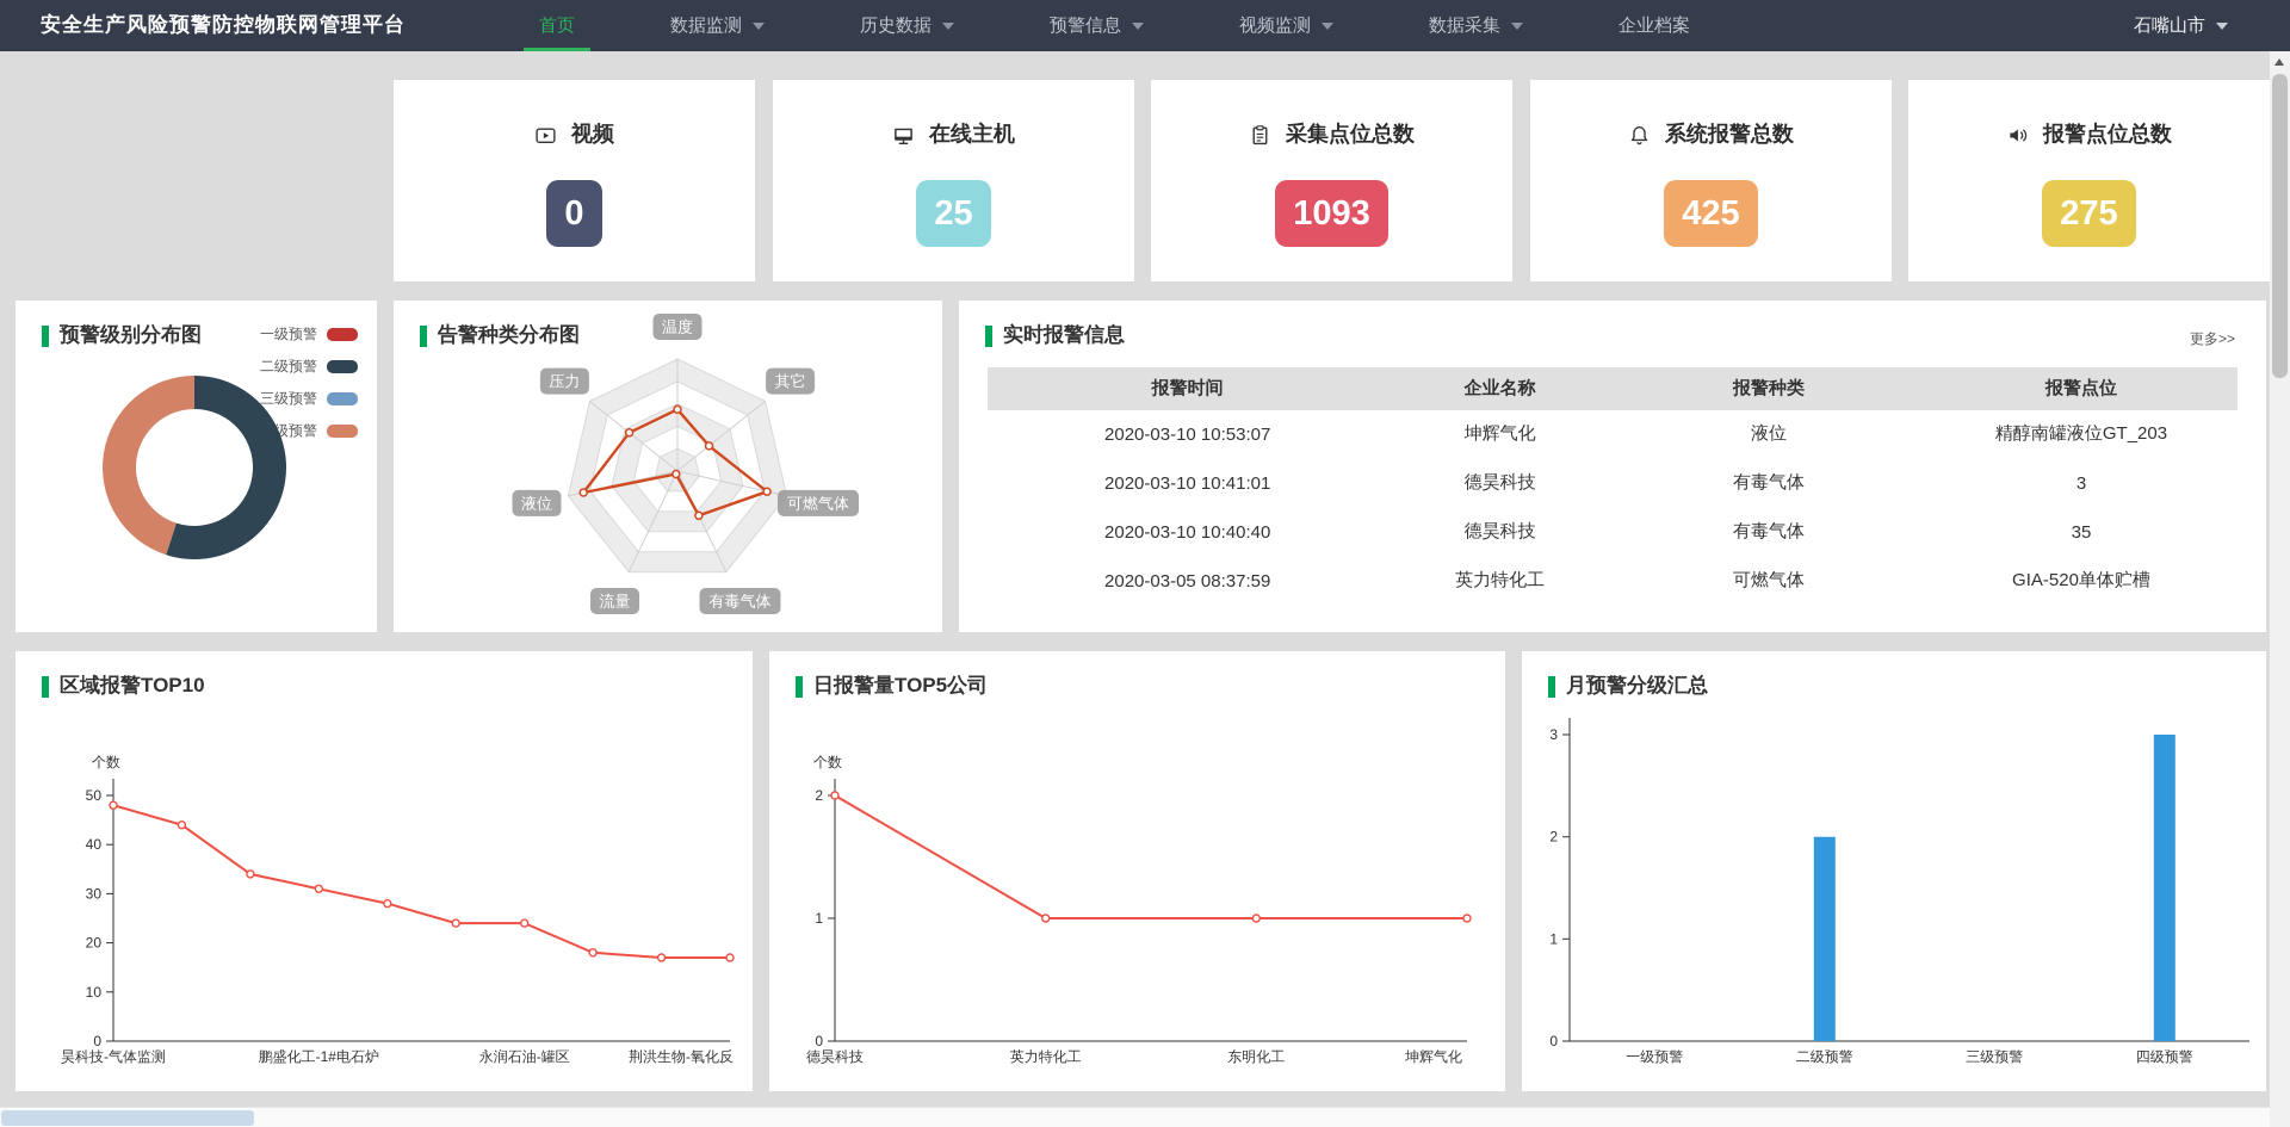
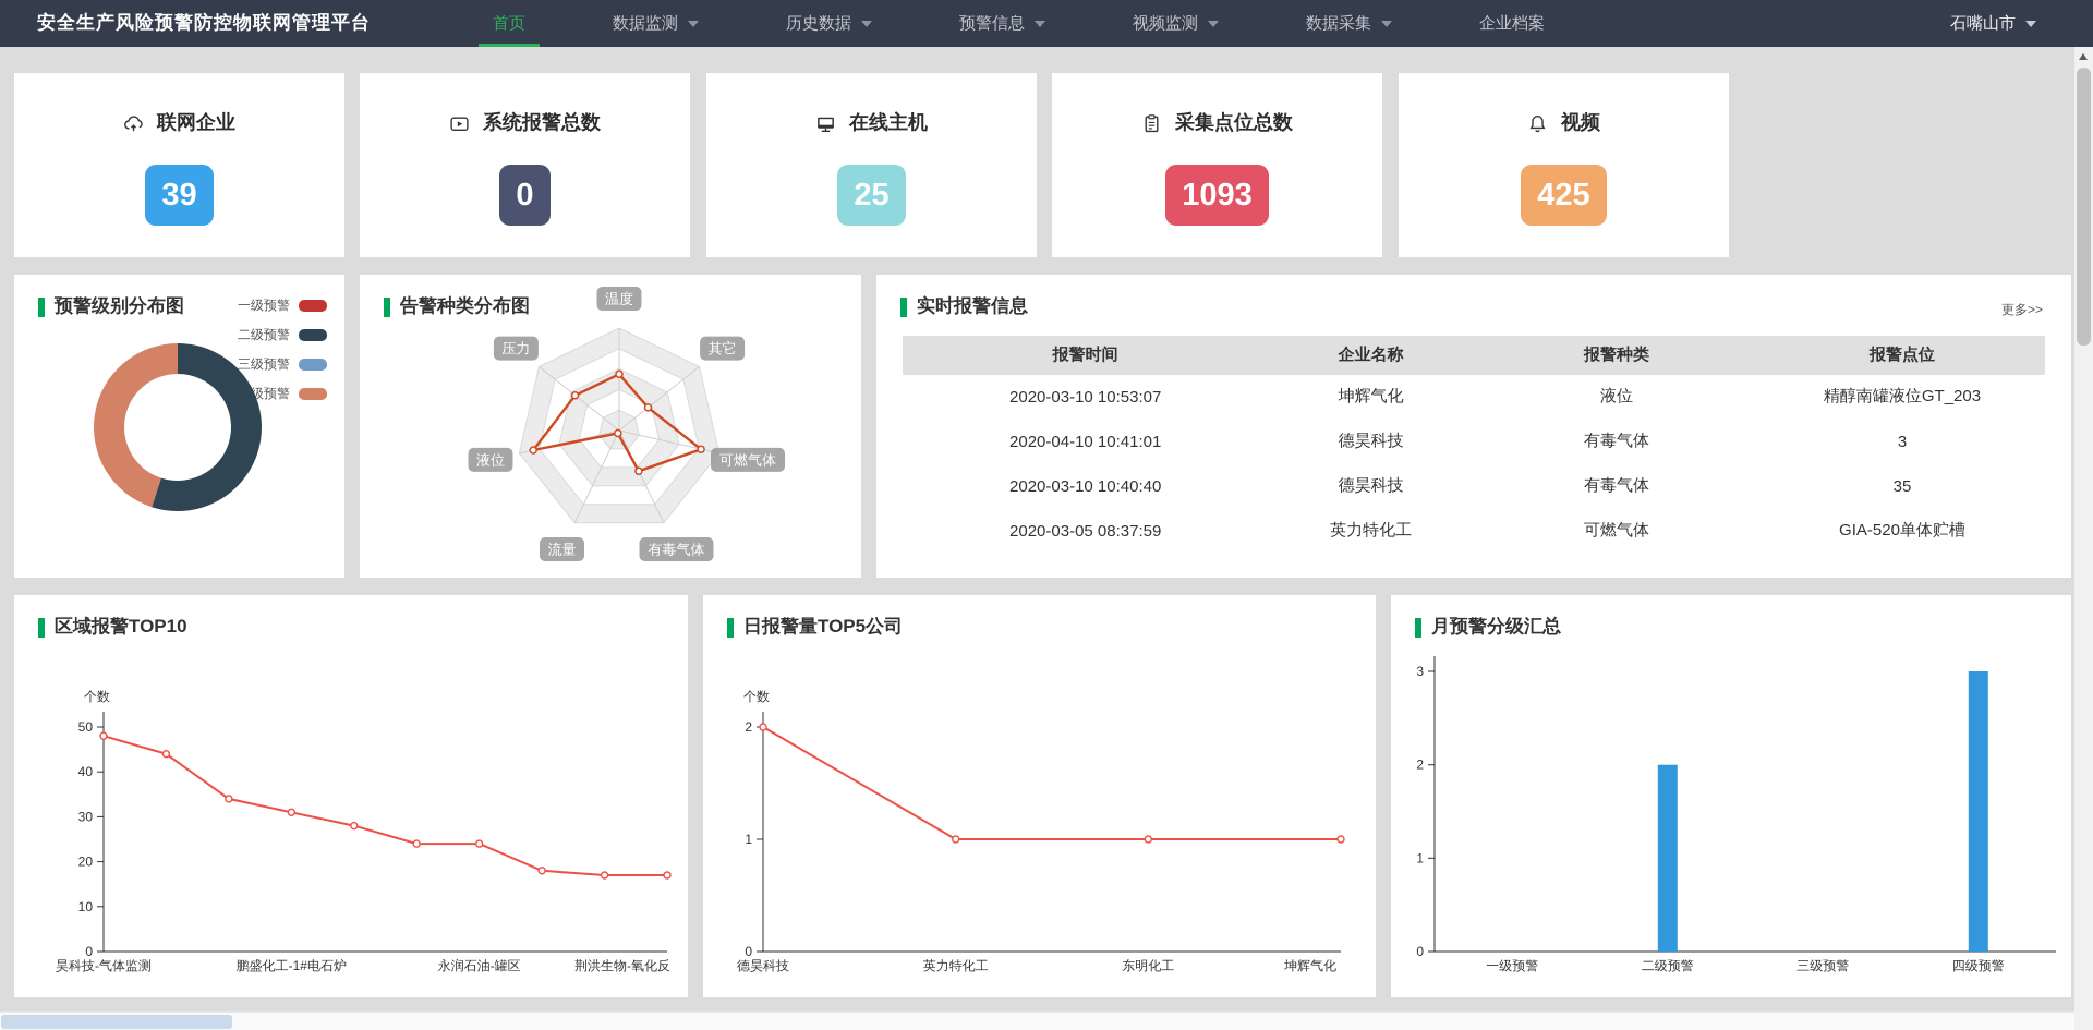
  安全生产风险预警防控物联网管理平台
  首页
  数据监测
  历史数据
  预警信息
  视频监测
  数据采集
  企业档案
  石嘴山市
+ 联网企业
+ 39
- 视频
+ 系统报警总数
  0
  在线主机
  25
  采集点位总数
  1093
- 系统报警总数
+ 视频
  425
- 报警点位总数
- 275
  预警级别分布图
  一级预警
  二级预警
  三级预警
  级预警
  告警种类分布图
  温度
  其它
  可燃气体
  有毒气体
  流量
  液位
  压力
  实时报警信息
  更多>>
  报警时间
  企业名称
  报警种类
  报警点位
  2020-03-10 10:53:07
  坤辉气化
  液位
  精醇南罐液位GT_203
- 2020-03-10 10:41:01
+ 2020-04-10 10:41:01
  德昊科技
  有毒气体
  3
  2020-03-10 10:40:40
  德昊科技
  有毒气体
  35
  2020-03-05 08:37:59
  英力特化工
  可燃气体
  GIA-520单体贮槽
  区域报警TOP10
  0
  10
  20
  30
  40
  50
  个数
  昊科技-气体监测
  鹏盛化工-1#电石炉
  永润石油-罐区
  荆洪生物-氧化反
  日报警量TOP5公司
  0
  1
  2
  个数
  德昊科技
  英力特化工
  东明化工
  坤辉气化
  月预警分级汇总
  0
  1
  2
  3
  一级预警
  二级预警
  三级预警
  四级预警
